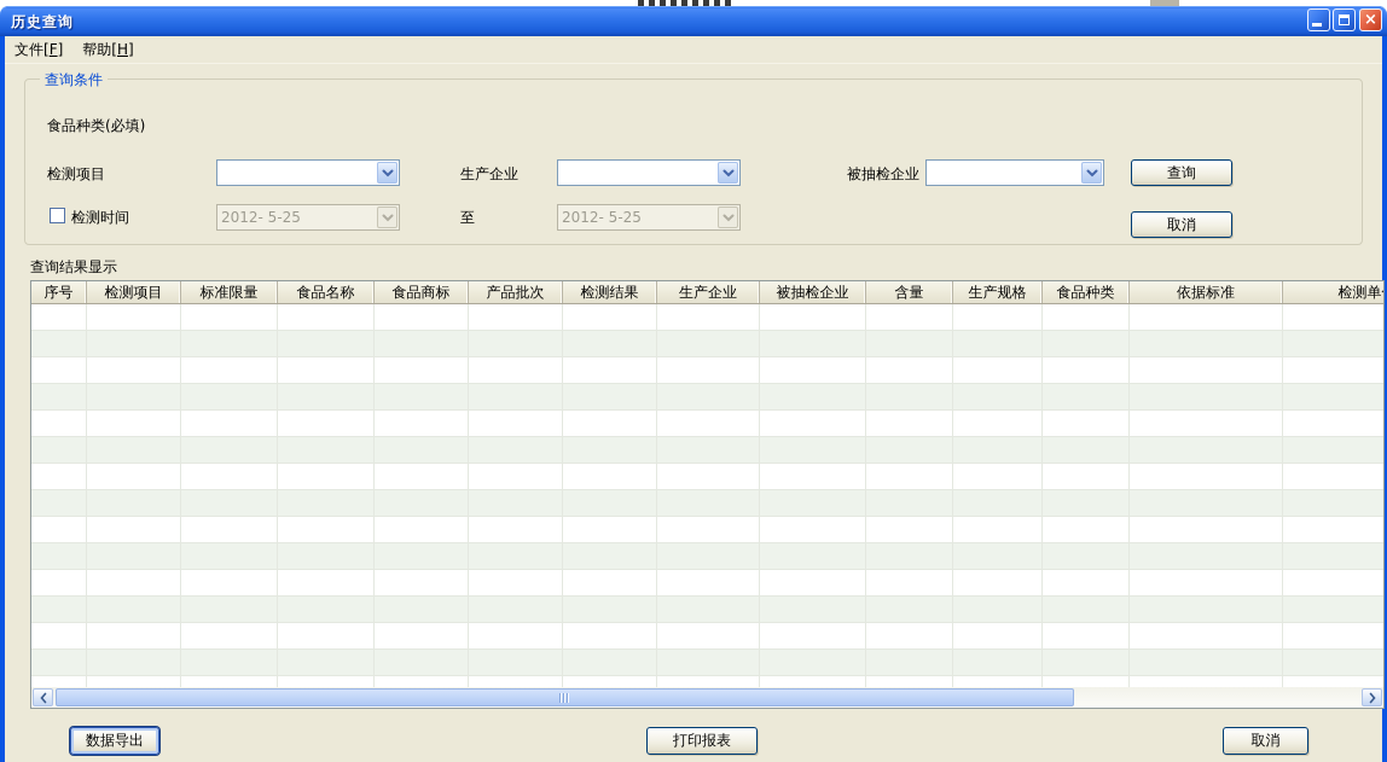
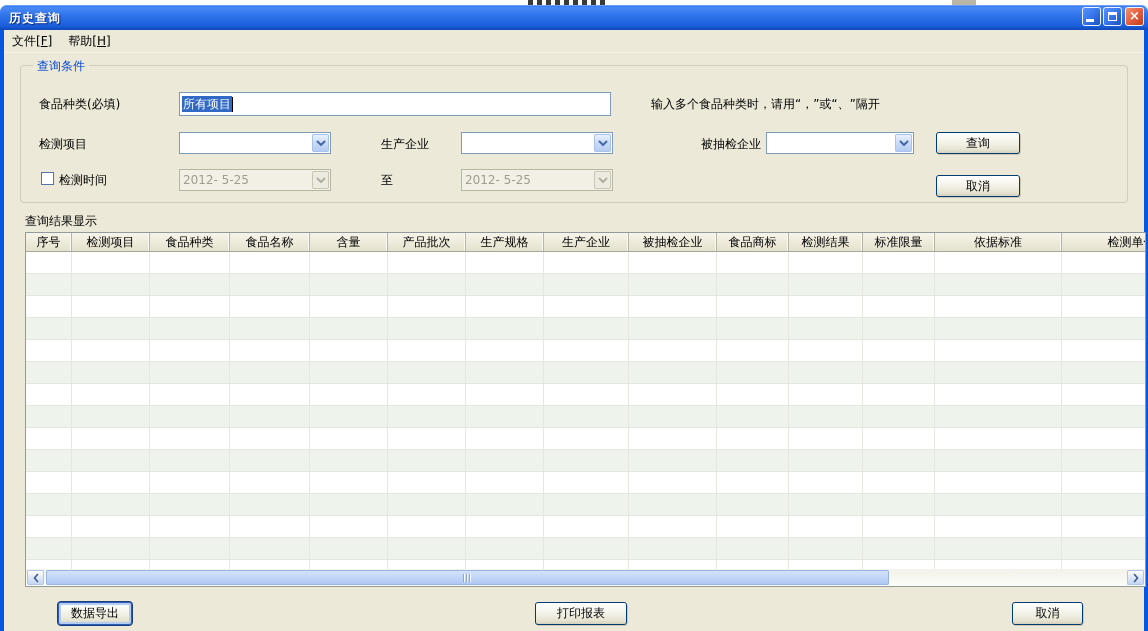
  历史查询
  ×
  文件[F]
  帮助[H]
  查询条件
  食品种类(必填)
+ 所有项目
+ 输入多个食品种类时，请用“，”或“、”隔开
  检测项目
  生产企业
  被抽检企业
  查询
  检测时间
  2012- 5-25
  至
  2012- 5-25
  取消
  查询结果显示
  序号
  检测项目
- 标准限量
+ 食品种类
  食品名称
- 食品商标
+ 含量
  产品批次
- 检测结果
+ 生产规格
  生产企业
  被抽检企业
- 含量
+ 食品商标
- 生产规格
+ 检测结果
- 食品种类
+ 标准限量
  依据标准
  检测单
  数据导出
  打印报表
  取消
